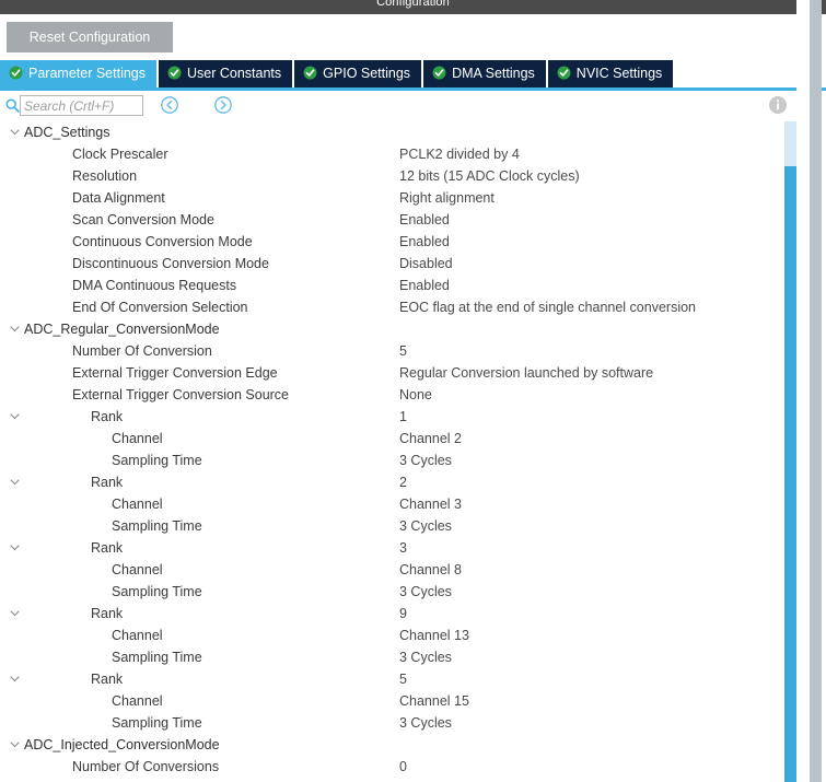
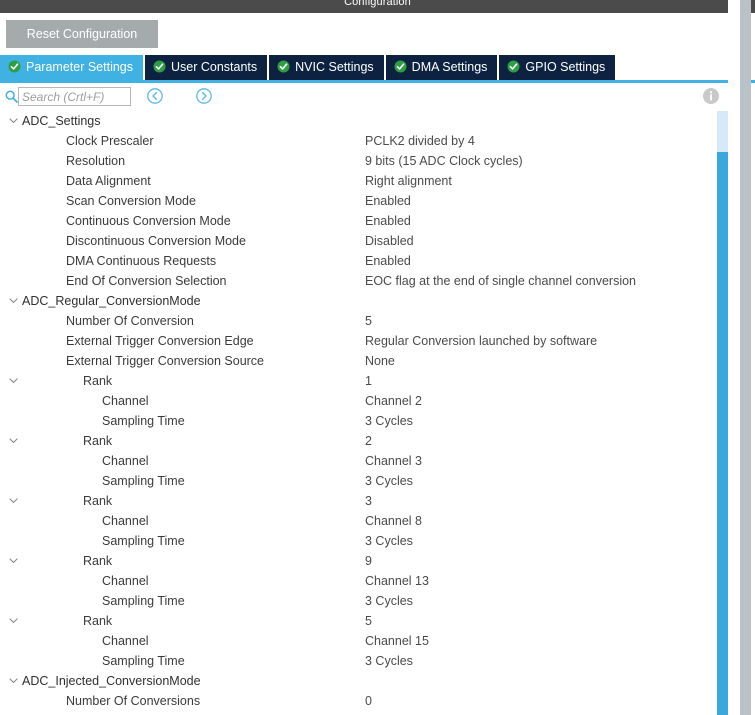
  Configuration
  Reset Configuration
  Parameter Settings
  User Constants
- GPIO Settings
+ NVIC Settings
  DMA Settings
- NVIC Settings
+ GPIO Settings
  Search (Crtl+F)
  ADC_Settings
  Clock Prescaler
  PCLK2 divided by 4
  Resolution
- 12 bits (15 ADC Clock cycles)
+ 9 bits (15 ADC Clock cycles)
  Data Alignment
  Right alignment
  Scan Conversion Mode
  Enabled
  Continuous Conversion Mode
  Enabled
  Discontinuous Conversion Mode
  Disabled
  DMA Continuous Requests
  Enabled
  End Of Conversion Selection
  EOC flag at the end of single channel conversion
  ADC_Regular_ConversionMode
  Number Of Conversion
  5
  External Trigger Conversion Edge
  Regular Conversion launched by software
  External Trigger Conversion Source
  None
  Rank
  1
  Channel
  Channel 2
  Sampling Time
  3 Cycles
  Rank
  2
  Channel
  Channel 3
  Sampling Time
  3 Cycles
  Rank
  3
  Channel
  Channel 8
  Sampling Time
  3 Cycles
  Rank
  9
  Channel
  Channel 13
  Sampling Time
  3 Cycles
  Rank
  5
  Channel
  Channel 15
  Sampling Time
  3 Cycles
  ADC_Injected_ConversionMode
  Number Of Conversions
  0
